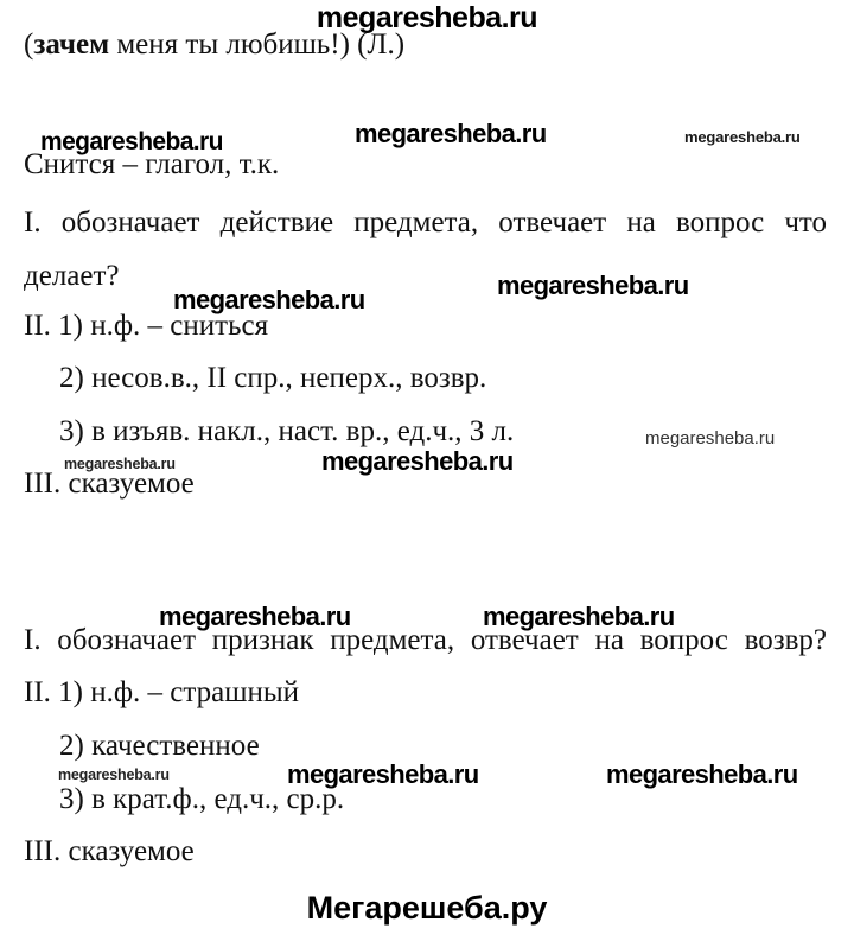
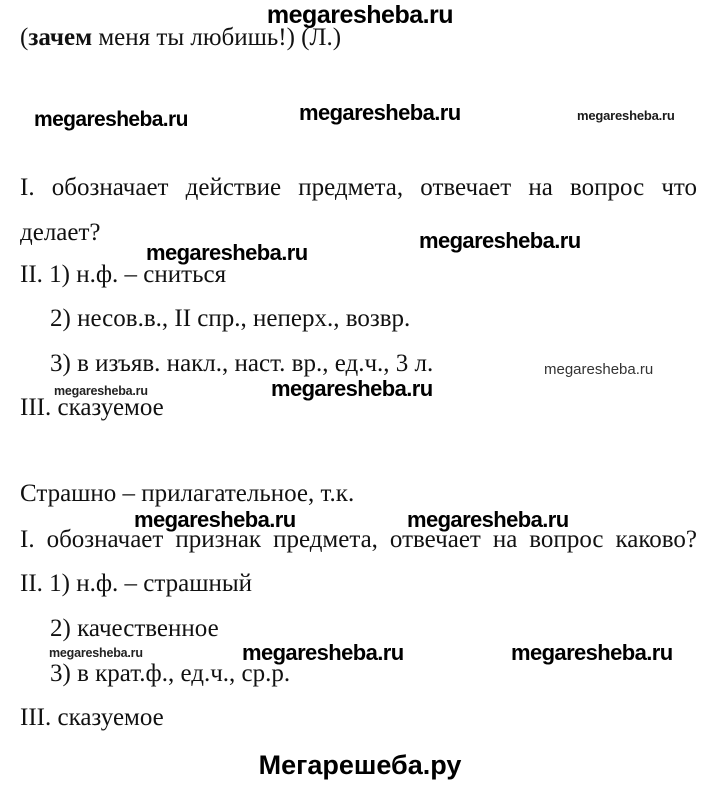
  megaresheba.ru
  (зачем меня ты любишь!) (Л.)
  megaresheba.ru
  megaresheba.ru
  megaresheba.ru
  megaresheba.ru
  megaresheba.ru
  megaresheba.ru
  megaresheba.ru
  megaresheba.ru
  megaresheba.ru
  megaresheba.ru
  megaresheba.ru
  megaresheba.ru
  megaresheba.ru
- Снится – глагол, т.к.
  I. обозначает действие предмета, отвечает на вопрос что
  делает?
  II. 1) н.ф. – сниться
  2) несов.в., II спр., неперх., возвр.
  3) в изъяв. накл., наст. вр., ед.ч., 3 л.
  III. сказуемое
+ Страшно – прилагательное, т.к.
- I. обозначает признак предмета, отвечает на вопрос возвр?
+ I. обозначает признак предмета, отвечает на вопрос каково?
  II. 1) н.ф. – страшный
  2) качественное
  3) в крат.ф., ед.ч., ср.р.
  III. сказуемое
  Мегарешеба.ру
